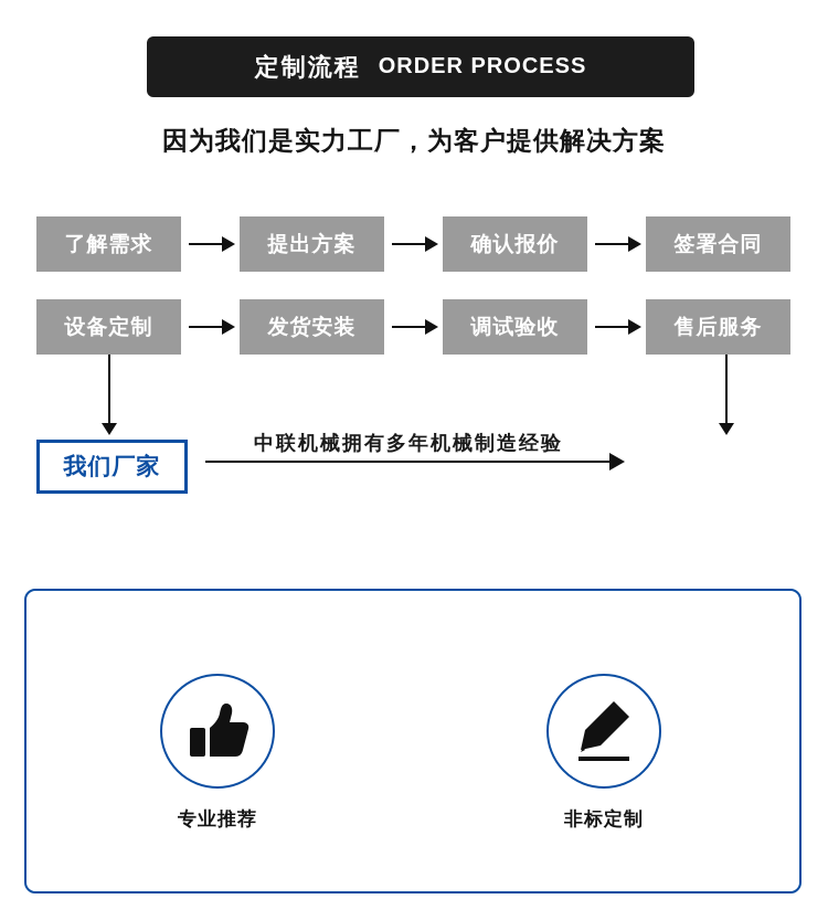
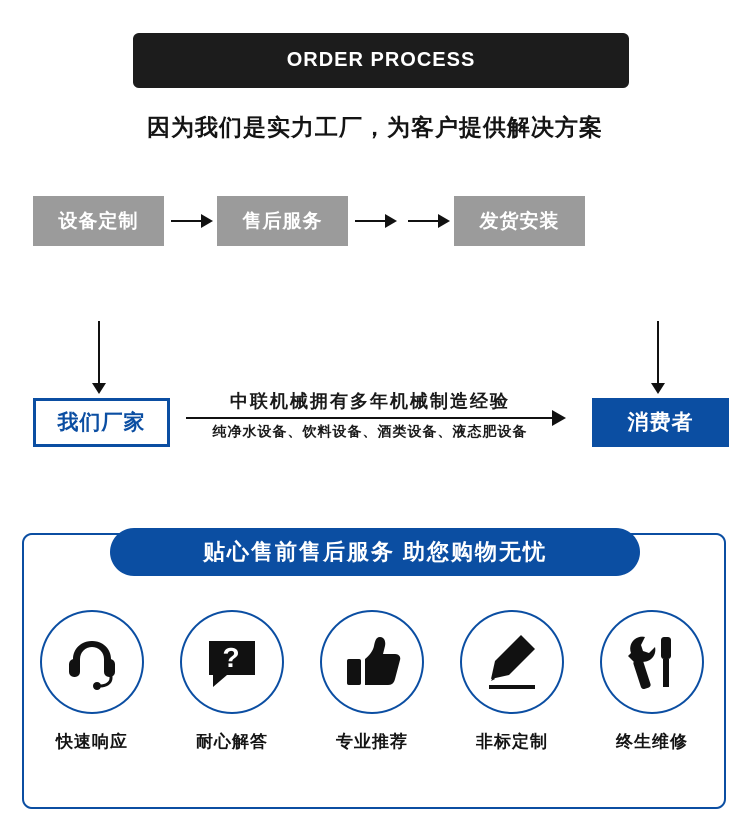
- 定制流程
  ORDER PROCESS
  因为我们是实力工厂，为客户提供解决方案
- 了解需求
- 提出方案
- 确认报价
- 签署合同
  设备定制
- 发货安装
+ 售后服务
- 调试验收
- 售后服务
+ 发货安装
  我们厂家
  中联机械拥有多年机械制造经验
+ 纯净水设备、饮料设备、酒类设备、液态肥设备
+ 消费者
+ 贴心售前售后服务 助您购物无忧
+ 快速响应
+ ?
+ 耐心解答
  专业推荐
  非标定制
+ 终生维修
